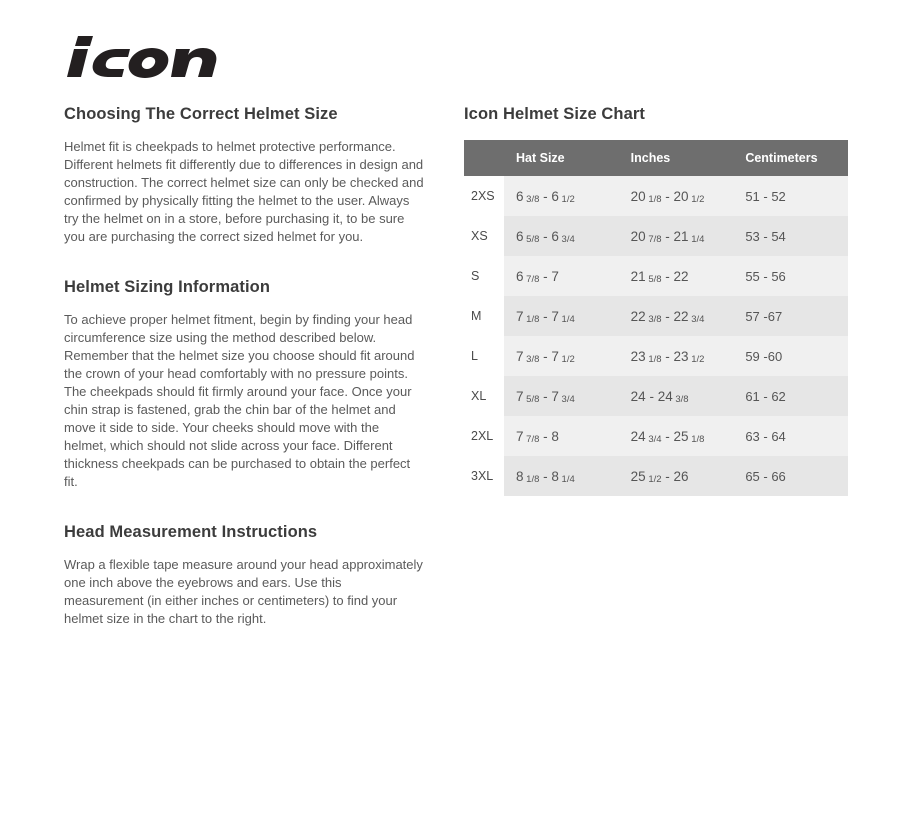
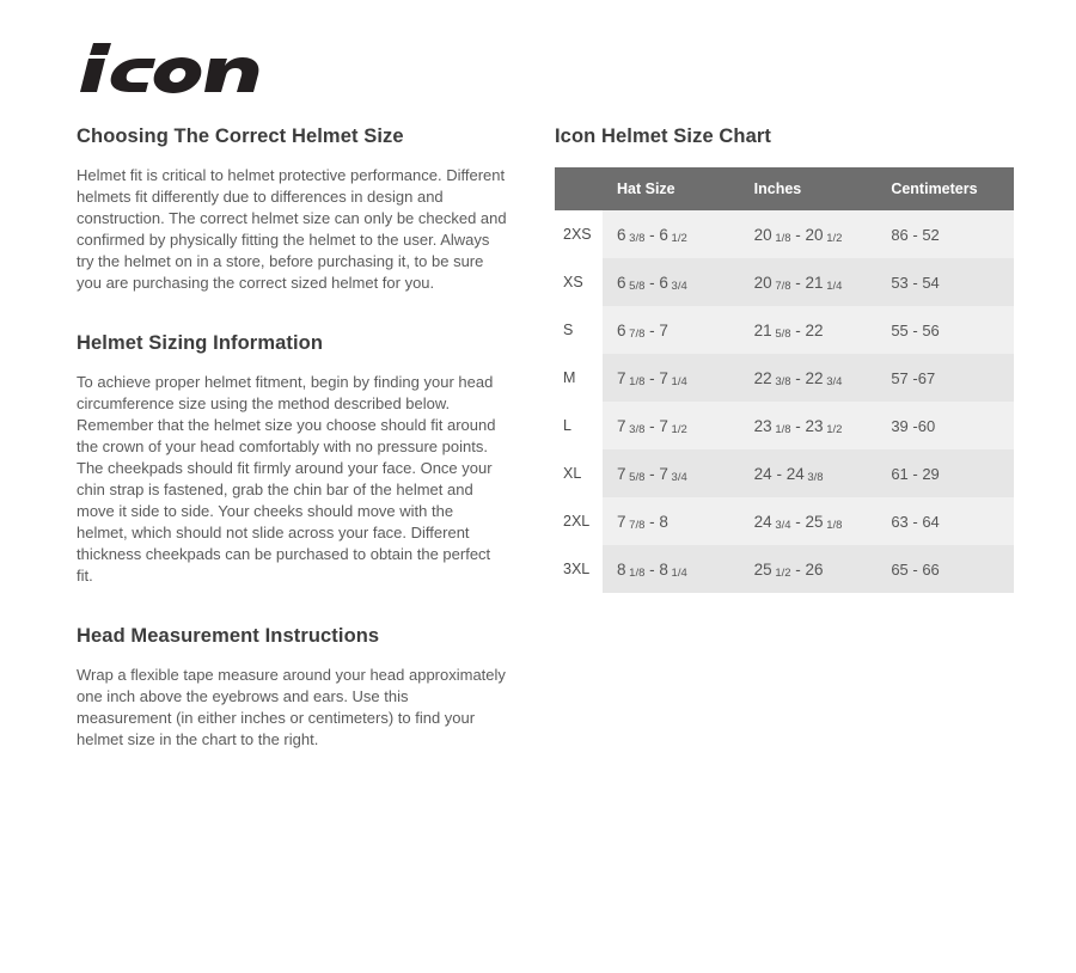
  Choosing The Correct Helmet Size
- Helmet fit is cheekpads to helmet protective performance. Different helmets fit differently due to differences in design and construction. The correct helmet size can only be checked and confirmed by physically fitting the helmet to the user. Always try the helmet on in a store, before purchasing it, to be sure you are purchasing the correct sized helmet for you.
+ Helmet fit is critical to helmet protective performance. Different helmets fit differently due to differences in design and construction. The correct helmet size can only be checked and confirmed by physically fitting the helmet to the user. Always try the helmet on in a store, before purchasing it, to be sure you are purchasing the correct sized helmet for you.
  Helmet Sizing Information
  To achieve proper helmet fitment, begin by finding your head circumference size using the method described below. Remember that the helmet size you choose should fit around the crown of your head comfortably with no pressure points. The cheekpads should fit firmly around your face. Once your chin strap is fastened, grab the chin bar of the helmet and move it side to side. Your cheeks should move with the helmet, which should not slide across your face. Different thickness cheekpads can be purchased to obtain the perfect fit.
  Head Measurement Instructions
  Wrap a flexible tape measure around your head approximately one inch above the eyebrows and ears. Use this measurement (in either inches or centimeters) to find your helmet size in the chart to the right.
  Icon Helmet Size Chart
  	Hat Size	Inches	Centimeters
- 2XS	6 3/8 - 6 1/2	20 1/8 - 20 1/2	51 - 52
+ 2XS	6 3/8 - 6 1/2	20 1/8 - 20 1/2	86 - 52
  XS	6 5/8 - 6 3/4	20 7/8 - 21 1/4	53 - 54
  S	6 7/8 - 7	21 5/8 - 22	55 - 56
  M	7 1/8 - 7 1/4	22 3/8 - 22 3/4	57 -67
- L	7 3/8 - 7 1/2	23 1/8 - 23 1/2	59 -60
+ L	7 3/8 - 7 1/2	23 1/8 - 23 1/2	39 -60
- XL	7 5/8 - 7 3/4	24 - 24 3/8	61 - 62
+ XL	7 5/8 - 7 3/4	24 - 24 3/8	61 - 29
  2XL	7 7/8 - 8	24 3/4 - 25 1/8	63 - 64
  3XL	8 1/8 - 8 1/4	25 1/2 - 26	65 - 66
